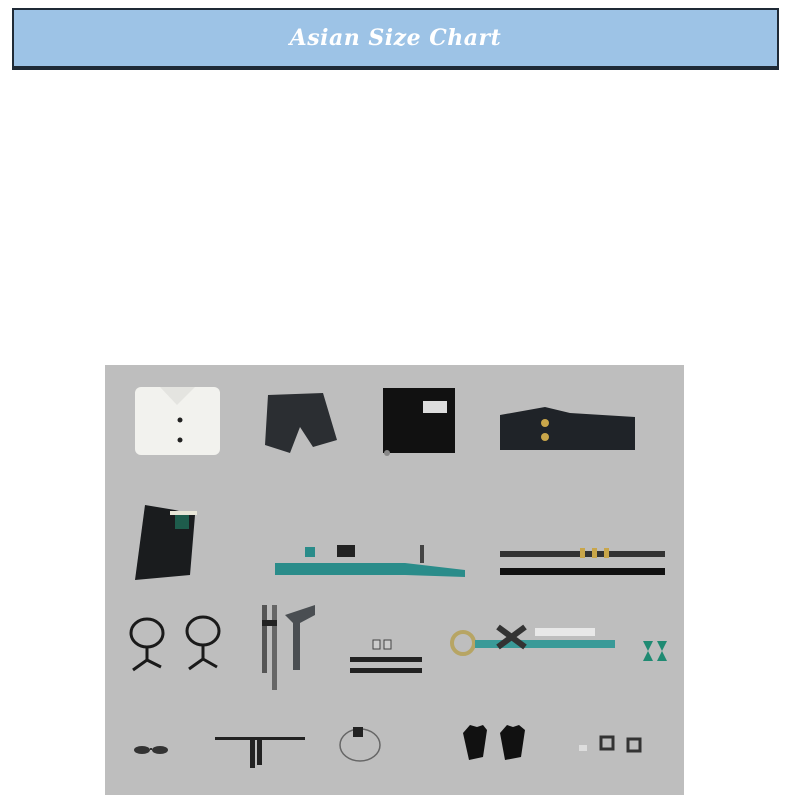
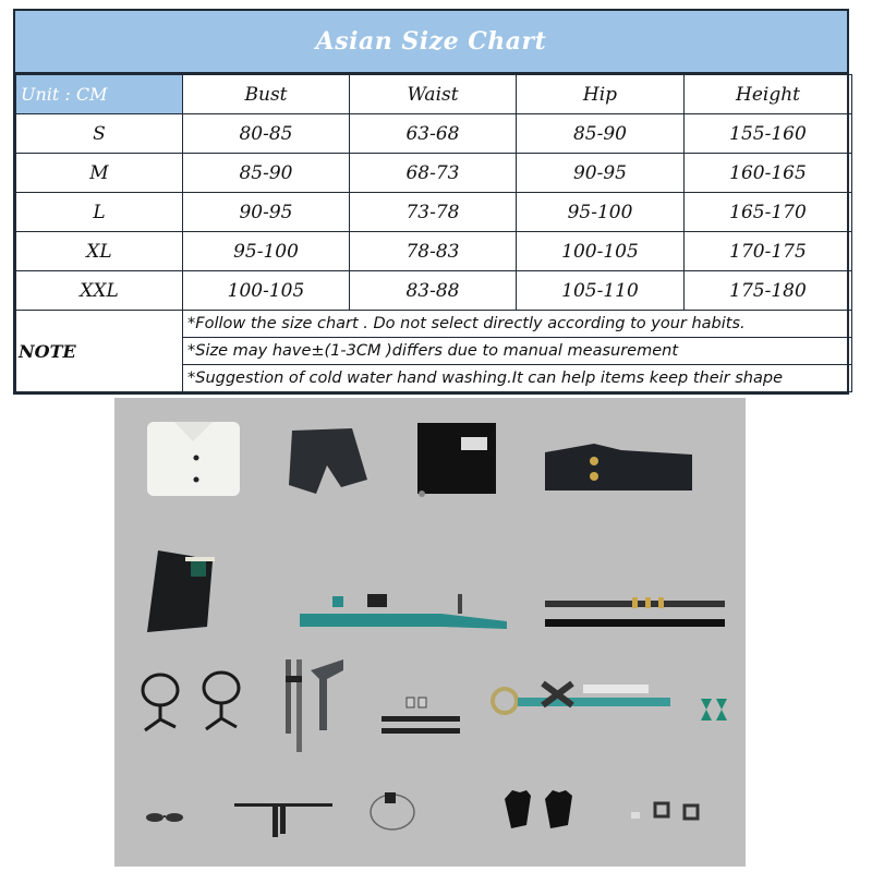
  Asian Size Chart
+ Unit : CM	Bust	Waist	Hip	Height
+ S	80-85	63-68	85-90	155-160
+ M	85-90	68-73	90-95	160-165
+ L	90-95	73-78	95-100	165-170
+ XL	95-100	78-83	100-105	170-175
+ XXL	100-105	83-88	105-110	175-180
+ NOTE	*Follow the size chart . Do not select directly according to your habits.
+ *Size may have±(1-3CM )differs due to manual measurement
+ *Suggestion of cold water hand washing.It can help items keep their shape
